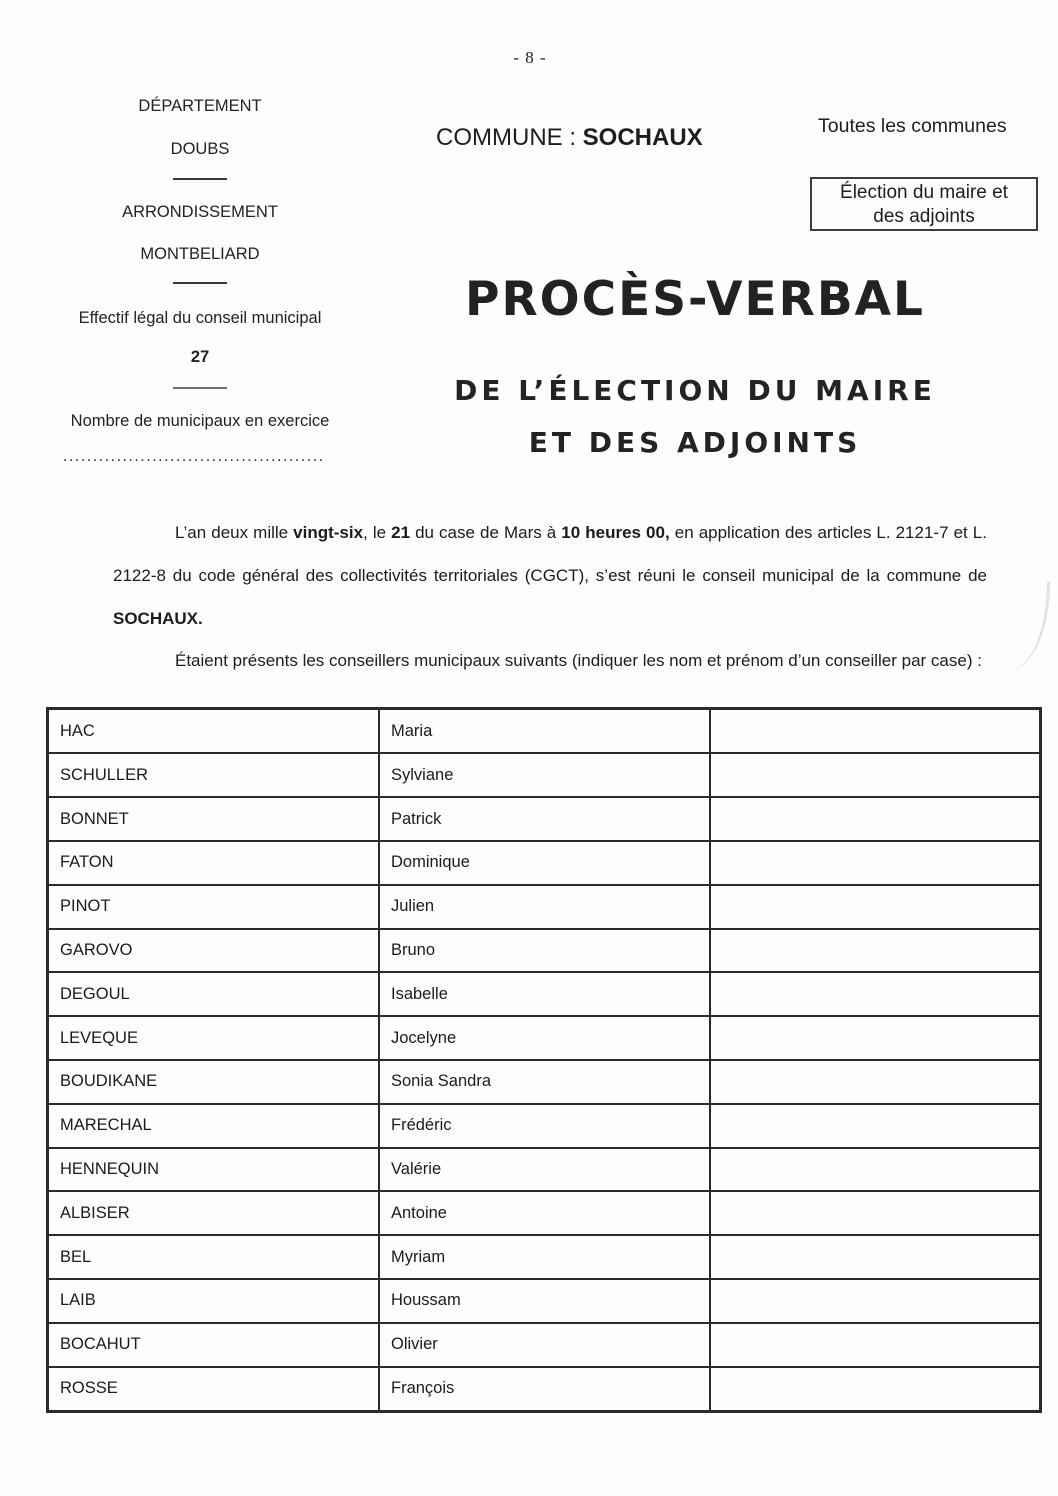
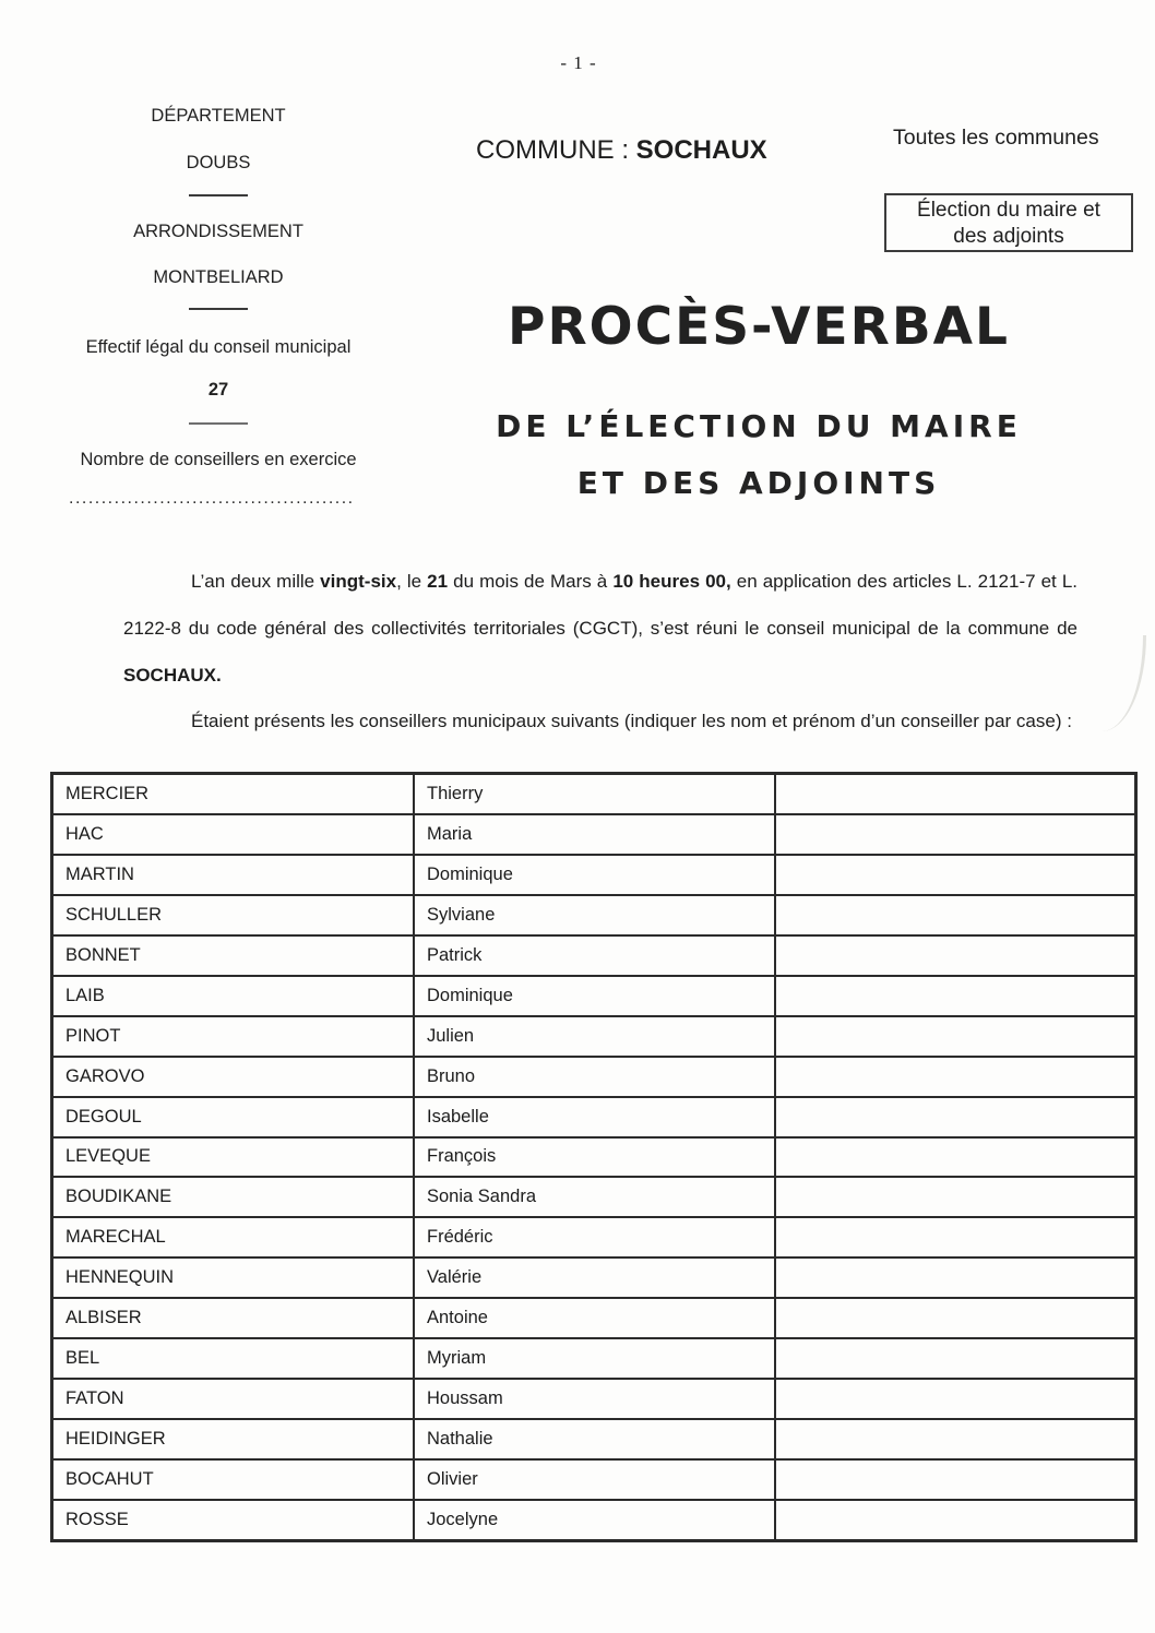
- - 8 -
+ - 1 -
  DÉPARTEMENT
  DOUBS
  ARRONDISSEMENT
  MONTBELIARD
  Effectif légal du conseil municipal
  27
- Nombre de municipaux en exercice
+ Nombre de conseillers en exercice
  ............................................
  COMMUNE : SOCHAUX
  Toutes les communes
  Élection du maire et
  des adjoints
  PROCÈS-VERBAL
  DE L’ÉLECTION DU MAIRE
  ET DES ADJOINTS
- L’an deux mille vingt-six, le 21 du case de Mars à 10 heures 00, en application des articles L. 2121-7 et L. 2122-8 du code général des collectivités territoriales (CGCT), s’est réuni le conseil municipal de la commune de SOCHAUX.
+ L’an deux mille vingt-six, le 21 du mois de Mars à 10 heures 00, en application des articles L. 2121-7 et L. 2122-8 du code général des collectivités territoriales (CGCT), s’est réuni le conseil municipal de la commune de SOCHAUX.
  Étaient présents les conseillers municipaux suivants (indiquer les nom et prénom d’un conseiller par case) :
+ MERCIER	Thierry
  HAC	Maria
+ MARTIN	Dominique
  SCHULLER	Sylviane
  BONNET	Patrick
- FATON	Dominique
+ LAIB	Dominique
  PINOT	Julien
  GAROVO	Bruno
  DEGOUL	Isabelle
- LEVEQUE	Jocelyne
+ LEVEQUE	François
  BOUDIKANE	Sonia Sandra
  MARECHAL	Frédéric
  HENNEQUIN	Valérie
  ALBISER	Antoine
  BEL	Myriam
- LAIB	Houssam
+ FATON	Houssam
+ HEIDINGER	Nathalie
  BOCAHUT	Olivier
- ROSSE	François
+ ROSSE	Jocelyne
